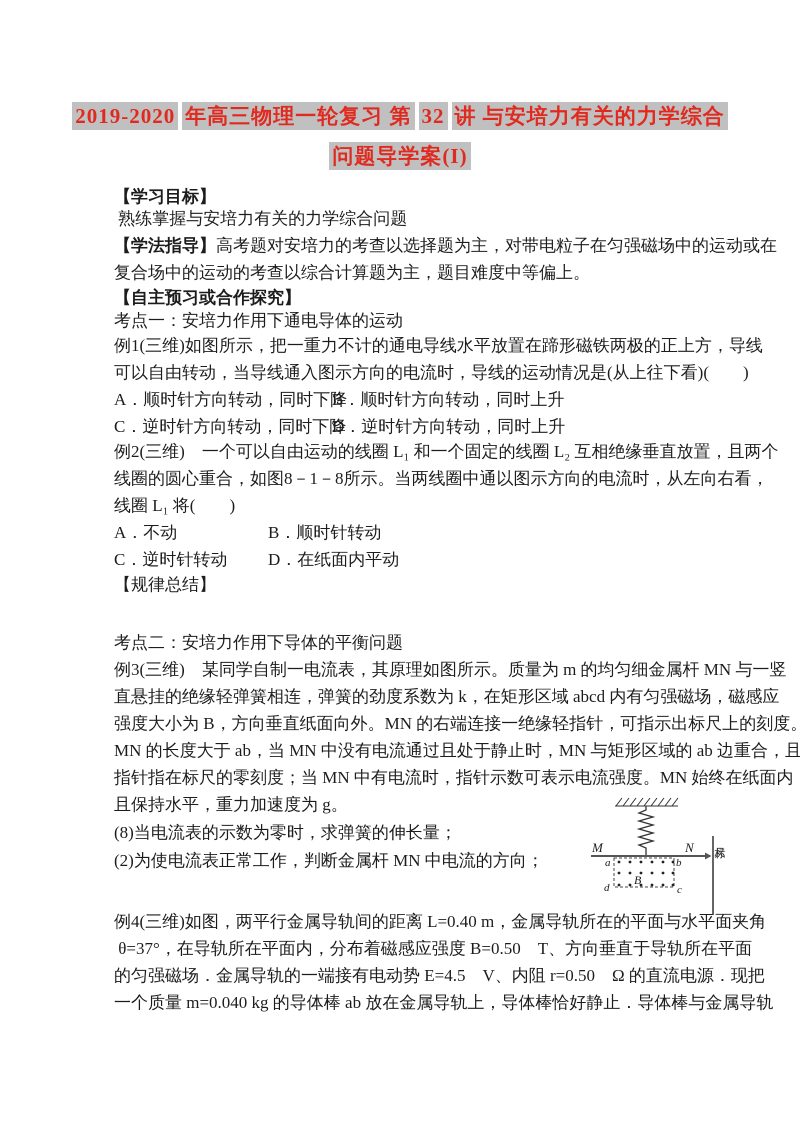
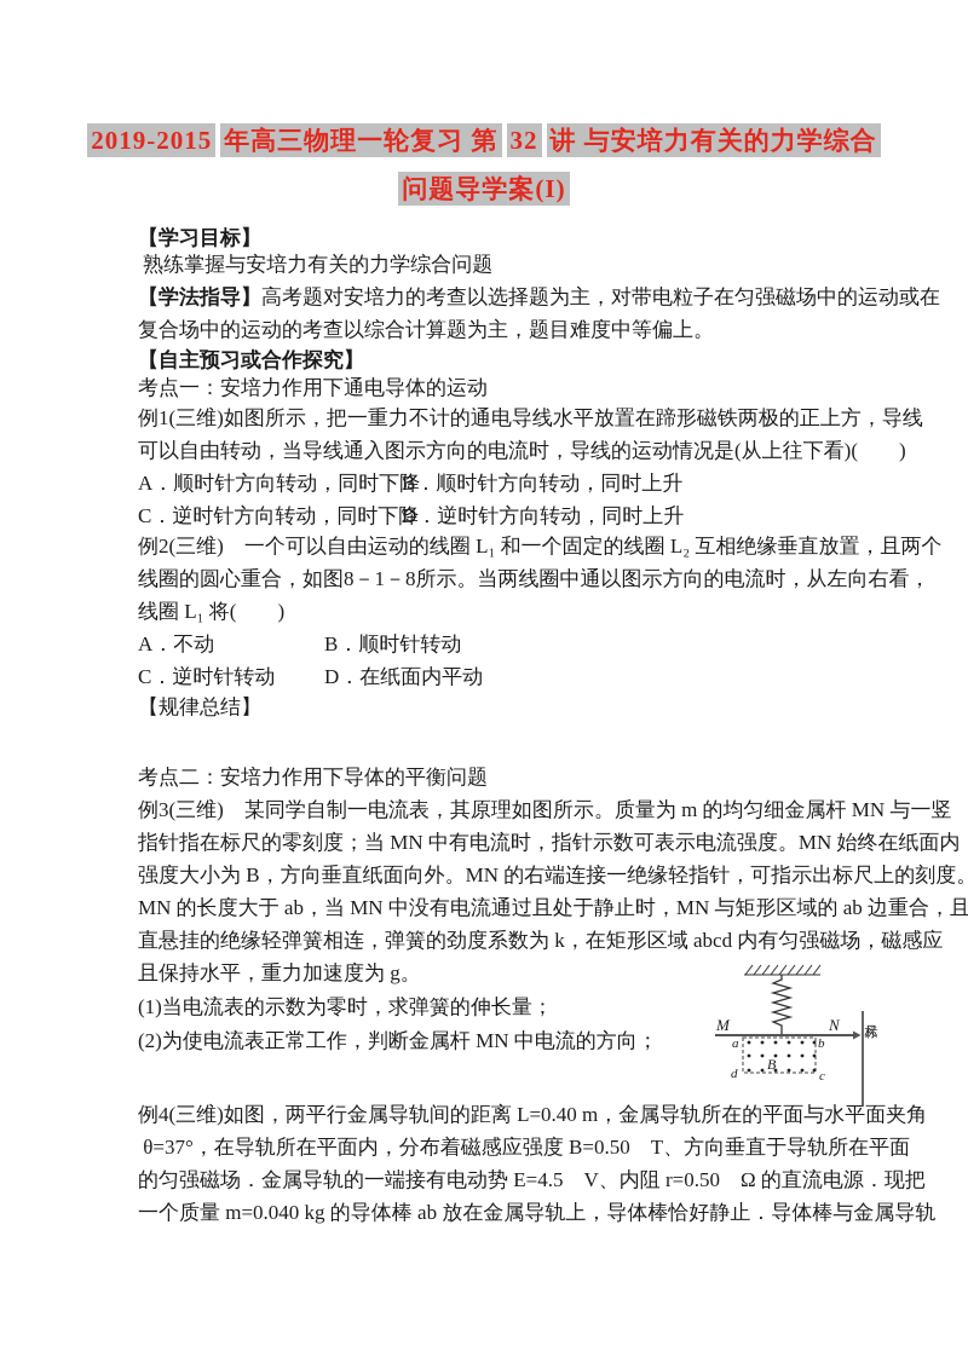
- 2019-2020 年高三物理一轮复习 第 32 讲 与安培力有关的力学综合
+ 2019-2015 年高三物理一轮复习 第 32 讲 与安培力有关的力学综合
  问题导学案(I)
  【学习目标】
  熟练掌握与安培力有关的力学综合问题
  【学法指导】高考题对安培力的考查以选择题为主，对带电粒子在匀强磁场中的运动或在
  复合场中的运动的考查以综合计算题为主，题目难度中等偏上。
  【自主预习或合作探究】
  考点一：安培力作用下通电导体的运动
  例1(三维)如图所示，把一重力不计的通电导线水平放置在蹄形磁铁两极的正上方，导线
  可以自由转动，当导线通入图示方向的电流时，导线的运动情况是(从上往下看)( )
  A．顺时针方向转动，同时下B．顺时针方向转动，同时上升
  C．逆时针方向转动，同时下 D．逆时针方向转动，同时上升
  例2(三维) 一个可以自由运动的线圈 L₁ 和一个固定的线圈 L₂ 互相绝缘垂直放置，且两个
  线圈的圆心重合，如图8－1－8所示。当两线圈中通以图示方向的电流时，从左向右看，
  线圈 L₁ 将( )
  A．不动 B．顺时针转动
  C．逆时针转动 D．在纸面内平动
  【规律总结】
  考点二：安培力作用下导体的平衡问题
  例3(三维) 某同学自制一电流表，其原理如图所示。质量为 m 的均匀细金属杆 MN 与一竖
- 直悬挂的绝缘轻弹簧相连，弹簧的劲度系数为 k，在矩形区域 abcd 内有匀强磁场，磁感应
+ 指针指在标尺的零刻度；当 MN 中有电流时，指针示数可表示电流强度。MN 始终在纸面内
  强度大小为 B，方向垂直纸面向外。MN 的右端连接一绝缘轻指针，可指示出标尺上的刻度。
  MN 的长度大于 ab，当 MN 中没有电流通过且处于静止时，MN 与矩形区域的 ab 边重合，且
- 指针指在标尺的零刻度；当 MN 中有电流时，指针示数可表示电流强度。MN 始终在纸面内
+ 直悬挂的绝缘轻弹簧相连，弹簧的劲度系数为 k，在矩形区域 abcd 内有匀强磁场，磁感应
  且保持水平，重力加速度为 g。
- (8)当电流表的示数为零时，求弹簧的伸长量；
+ (1)当电流表的示数为零时，求弹簧的伸长量；
  (2)为使电流表正常工作，判断金属杆 MN 中电流的方向；
  例4(三维)如图，两平行金属导轨间的距离 L=0.40 m，金属导轨所在的平面与水平面夹角
  θ=37°，在导轨所在平面内，分布着磁感应强度 B=0.50 T、方向垂直于导轨所在平面
  的匀强磁场．金属导轨的一端接有电动势 E=4.5 V、内阻 r=0.50 Ω 的直流电源．现把
  一个质量 m=0.040 kg 的导体棒 ab 放在金属导轨上，导体棒恰好静止．导体棒与金属导轨
  M
  N
  a
  b
  d
  c
  B
